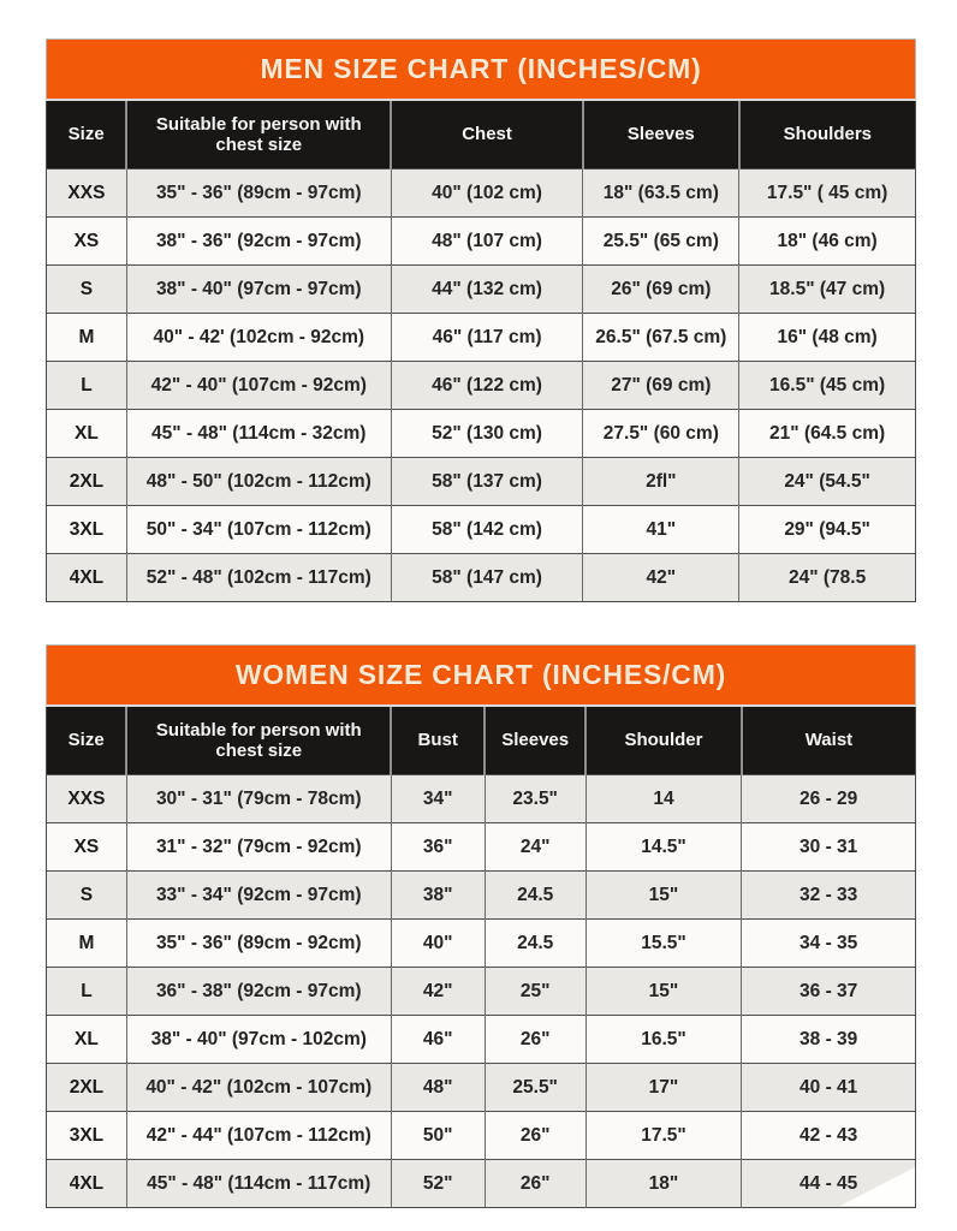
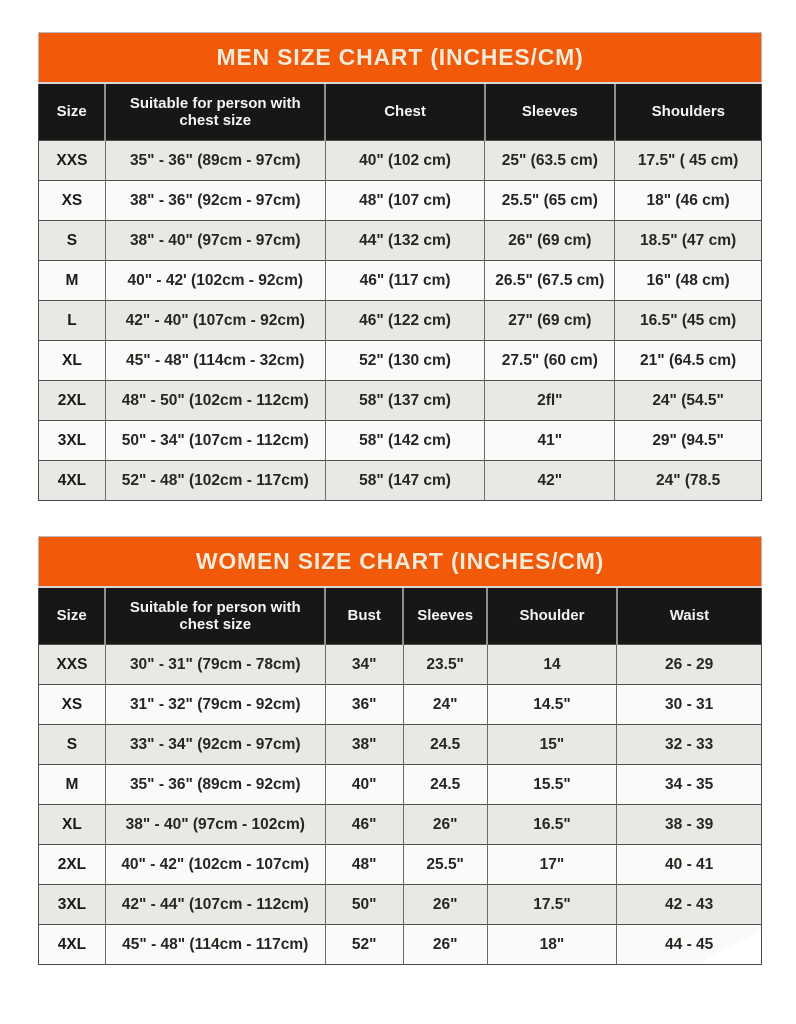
  MEN SIZE CHART (INCHES/CM)
  Size	Suitable for person with chest size	Chest	Sleeves	Shoulders
- XXS	35" - 36" (89cm - 97cm)	40" (102 cm)	18" (63.5 cm)	17.5" ( 45 cm)
+ XXS	35" - 36" (89cm - 97cm)	40" (102 cm)	25" (63.5 cm)	17.5" ( 45 cm)
  XS	38" - 36" (92cm - 97cm)	48" (107 cm)	25.5" (65 cm)	18" (46 cm)
  S	38" - 40" (97cm - 97cm)	44" (132 cm)	26" (69 cm)	18.5" (47 cm)
  M	40" - 42' (102cm - 92cm)	46" (117 cm)	26.5" (67.5 cm)	16" (48 cm)
  L	42" - 40" (107cm - 92cm)	46" (122 cm)	27" (69 cm)	16.5" (45 cm)
  XL	45" - 48" (114cm - 32cm)	52" (130 cm)	27.5" (60 cm)	21" (64.5 cm)
  2XL	48" - 50" (102cm - 112cm)	58" (137 cm)	2fl"	24" (54.5"
  3XL	50" - 34" (107cm - 112cm)	58" (142 cm)	41"	29" (94.5"
  4XL	52" - 48" (102cm - 117cm)	58" (147 cm)	42"	24" (78.5
  WOMEN SIZE CHART (INCHES/CM)
  Size	Suitable for person with chest size	Bust	Sleeves	Shoulder	Waist
  XXS	30" - 31" (79cm - 78cm)	34"	23.5"	14	26 - 29
  XS	31" - 32" (79cm - 92cm)	36"	24"	14.5"	30 - 31
  S	33" - 34" (92cm - 97cm)	38"	24.5	15"	32 - 33
  M	35" - 36" (89cm - 92cm)	40"	24.5	15.5"	34 - 35
- L	36" - 38" (92cm - 97cm)	42"	25"	15"	36 - 37
  XL	38" - 40" (97cm - 102cm)	46"	26"	16.5"	38 - 39
  2XL	40" - 42" (102cm - 107cm)	48"	25.5"	17"	40 - 41
  3XL	42" - 44" (107cm - 112cm)	50"	26"	17.5"	42 - 43
  4XL	45" - 48" (114cm - 117cm)	52"	26"	18"	44 - 45
